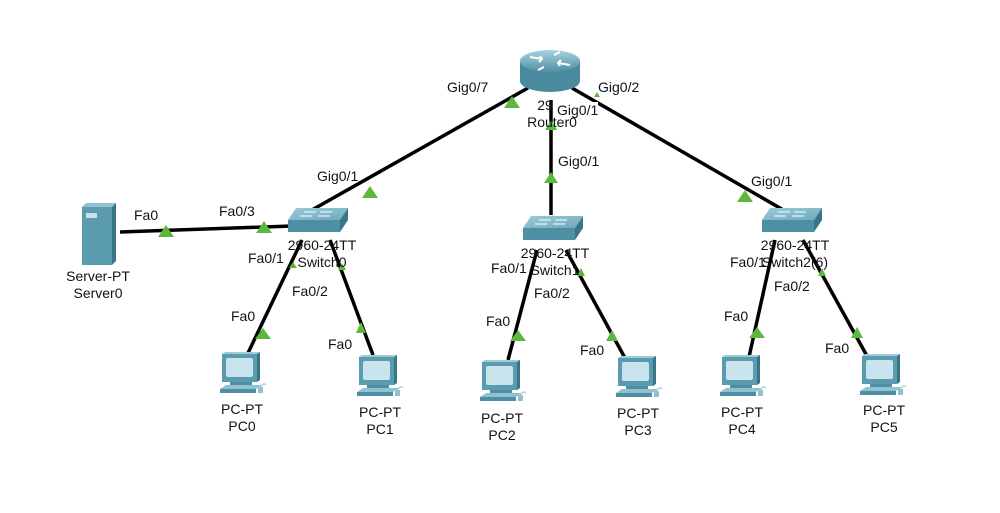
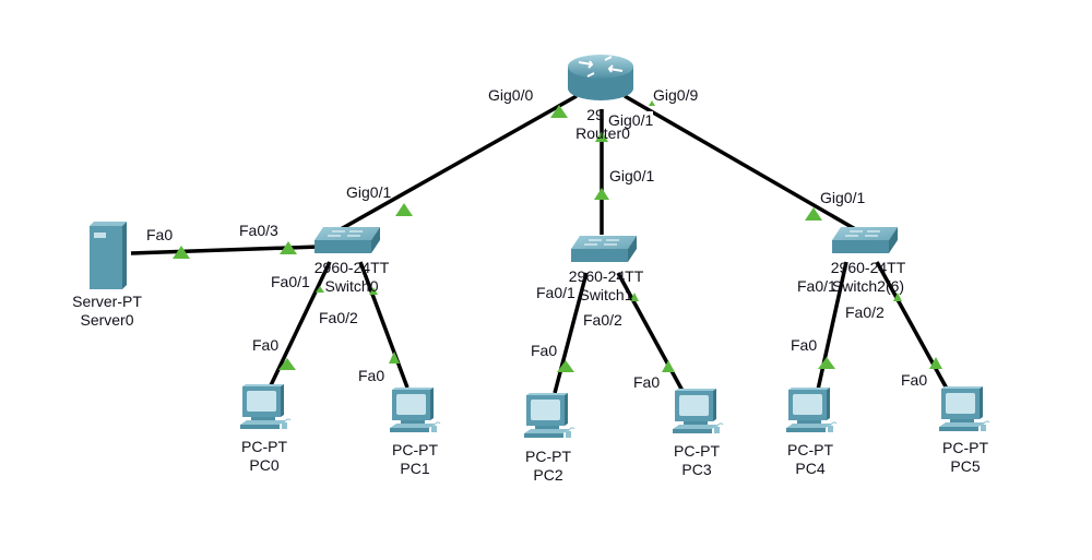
- Gig0/7
+ Gig0/0
- Gig0/2
+ Gig0/9
  Gig0/1
  Gig0/1
  Gig0/1
  Gig0/1
  Fa0
  Fa0/3
  Fa0/1
  Fa0/2
  Fa0/1
  Fa0/2
  Fa0/1
  Fa0/2
  Fa0
  Fa0
  Fa0
  Fa0
  Fa0
  Fa0
  29
  Router0
  2960-24TT
  Switch0
  2960-24TT
  Switch1
  2960-24TT
  Switch2(6)
  Server-PT
  Server0
  PC-PT
  PC0
  PC-PT
  PC1
  PC-PT
  PC2
  PC-PT
  PC3
  PC-PT
  PC4
  PC-PT
  PC5
